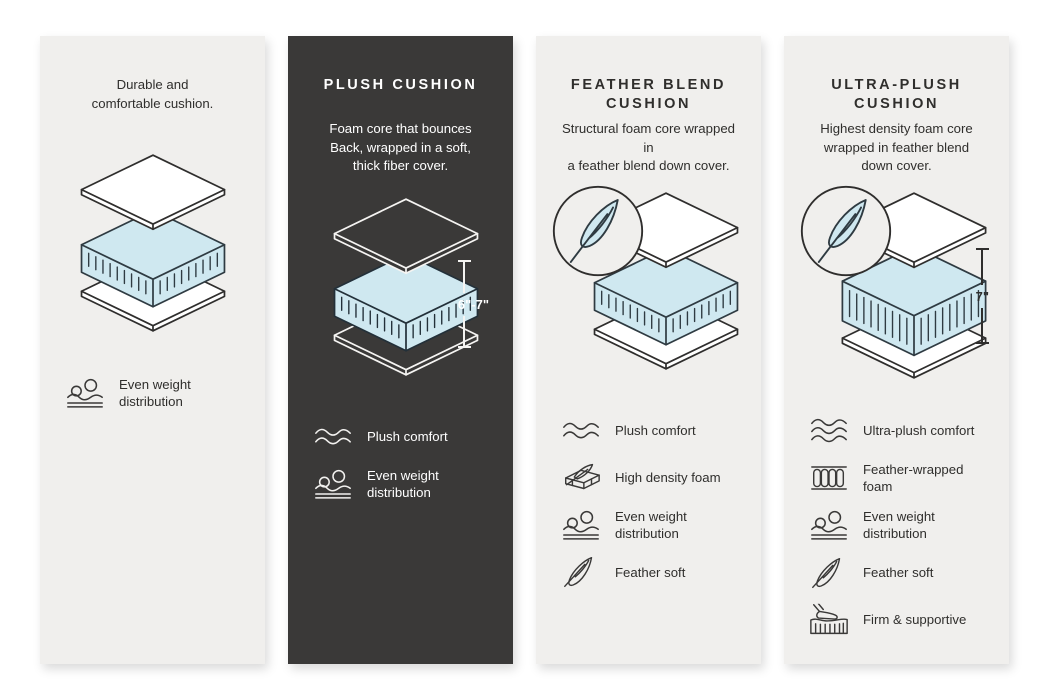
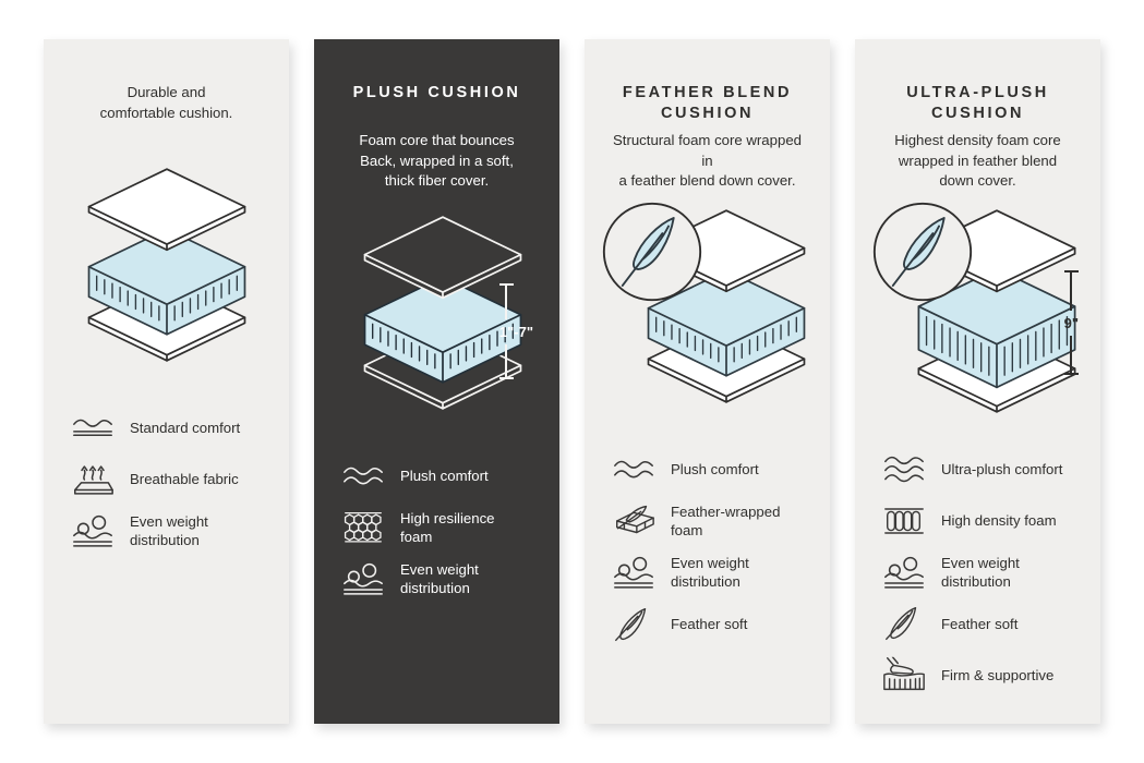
  Durable and
  comfortable cushion.
+ Standard comfort
+ Breathable fabric
  Even weight distribution
  PLUSH CUSHION
  Foam core that bounces
  Back, wrapped in a soft,
  thick fiber cover.
- 6"-7"
+ 1"-7"
  Plush comfort
+ High resilience foam
  Even weight distribution
  FEATHER BLEND
  CUSHION
  Structural foam core wrapped in
  a feather blend down cover.
  Plush comfort
- High density foam
+ Feather-wrapped foam
  Even weight distribution
  Feather soft
  ULTRA-PLUSH
  CUSHION
  Highest density foam core
  wrapped in feather blend
  down cover.
- 7"
+ 9"
  Ultra-plush comfort
- Feather-wrapped foam
+ High density foam
  Even weight distribution
  Feather soft
  Firm & supportive
